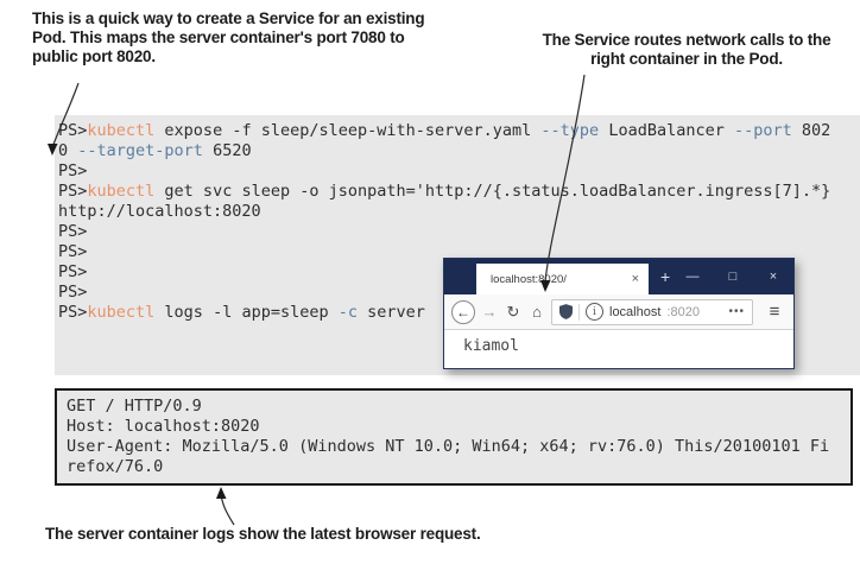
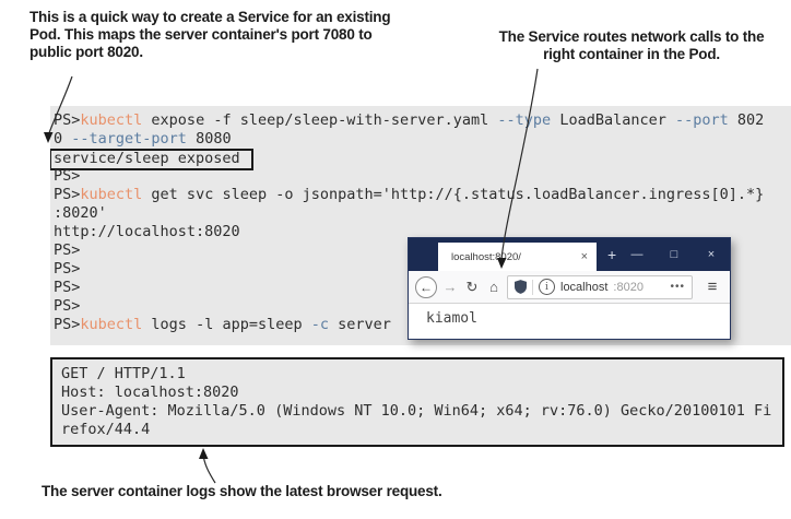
  This is a quick way to create a Service for an existing Pod. This maps the server container's port 7080 to public port 8020.
  The Service routes network calls to the right container in the Pod.
  The server container logs show the latest browser request.
  PS>kubectl expose -f sleep/sleep-with-server.yaml --tpe LoadBalancer --port 802
- 0 --target-port 6520
+ 0 --target-port 8080
+ service/sleep exposed
  PS>
- PS>kubectl get svc sleep -o jsonpath='http://{.status.loadBalancer.ingress[7].*}
+ PS>kubectl get svc sleep -o jsonpath='http://{.status.loadBalancer.ingress[0].*}
+ :8020'
  http://localhost:8020
  PS>
  PS>
  PS>
  PS>
  PS>kubectl logs -l app=sleep -c server
- GET / HTTP/0.9
+ GET / HTTP/1.1
  Host: localhost:8020
- User-Agent: Mozilla/5.0 (Windows NT 10.0; Win64; x64; rv:76.0) This/20100101 Fi
+ User-Agent: Mozilla/5.0 (Windows NT 10.0; Win64; x64; rv:76.0) Gecko/20100101 Fi
- refox/76.0
+ refox/44.4
  localhost:8020/
  ×
  +
  —
  □
  ×
  ←
  →
  ↻
  ⌂
  i
  localhost
  :8020
  •••
  ≡
  kiamol
